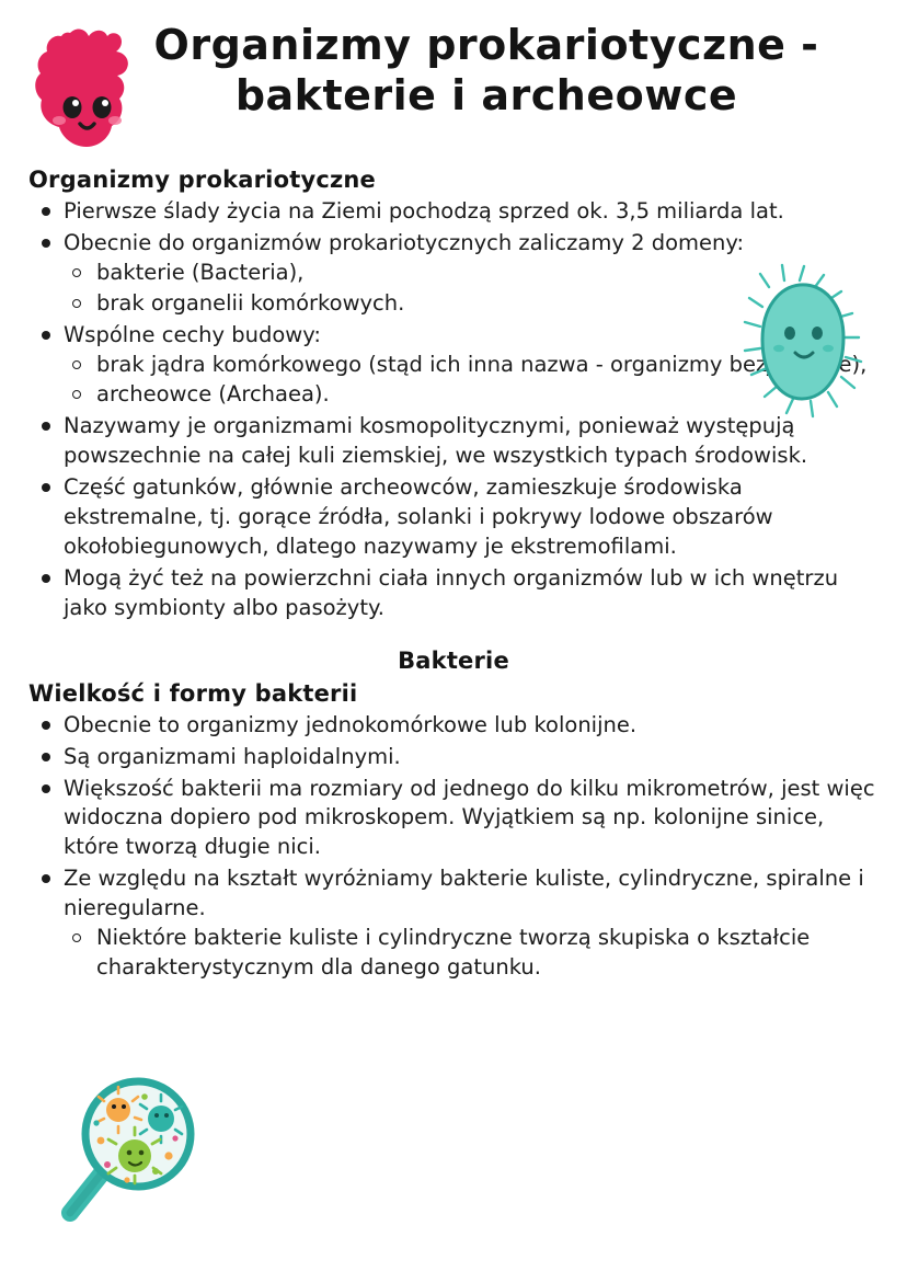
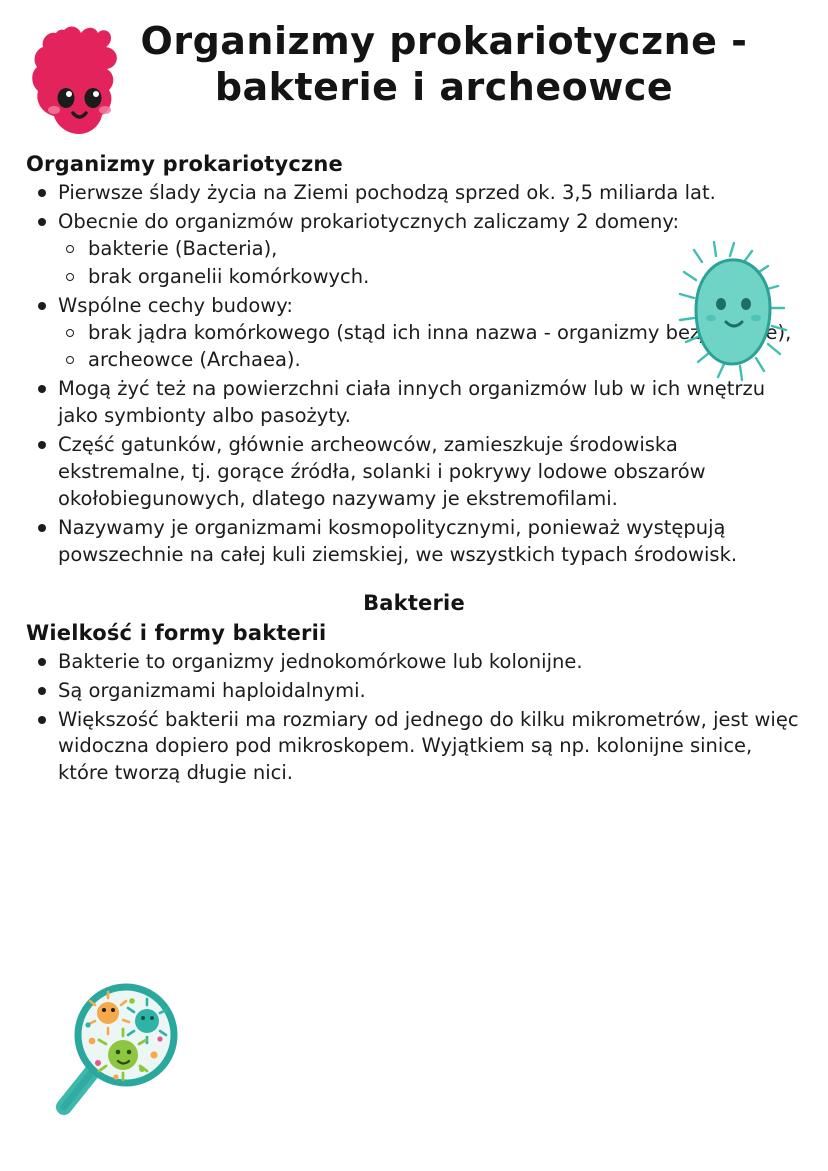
  Organizmy prokariotyczne -
  bakterie i archeowce
  Organizmy prokariotyczne
  Pierwsze ślady życia na Ziemi pochodzą sprzed ok. 3,5 miliarda lat.
  Obecnie do organizmów prokariotycznych zaliczamy 2 domeny:
  bakterie (Bacteria),
  brak organelii komórkowych.
  Wspólne cechy budowy:
  brak jądra komórkowego (stąd ich inna nazwa - organizmy beze),
  archeowce (Archaea).
- Nazywamy je organizmami kosmopolitycznymi, ponieważ występują powszechnie na całej kuli ziemskiej, we wszystkich typach środowisk.
+ Mogą żyć też na powierzchni ciała innych organizmów lub w ich wnętrzu jako symbionty albo pasożyty.
  Część gatunków, głównie archeowców, zamieszkuje środowiska ekstremalne, tj. gorące źródła, solanki i pokrywy lodowe obszarów okołobiegunowych, dlatego nazywamy je ekstremofilami.
- Mogą żyć też na powierzchni ciała innych organizmów lub w ich wnętrzu jako symbionty albo pasożyty.
+ Nazywamy je organizmami kosmopolitycznymi, ponieważ występują powszechnie na całej kuli ziemskiej, we wszystkich typach środowisk.
  Bakterie
  Wielkość i formy bakterii
- Obecnie to organizmy jednokomórkowe lub kolonijne.
+ Bakterie to organizmy jednokomórkowe lub kolonijne.
  Są organizmami haploidalnymi.
  Większość bakterii ma rozmiary od jednego do kilku mikrometrów, jest więc widoczna dopiero pod mikroskopem. Wyjątkiem są np. kolonijne sinice, które tworzą długie nici.
- Ze względu na kształt wyróżniamy bakterie kuliste, cylindryczne, spiralne i nieregularne.
- Niektóre bakterie kuliste i cylindryczne tworzą skupiska o kształcie charakterystycznym dla danego gatunku.
